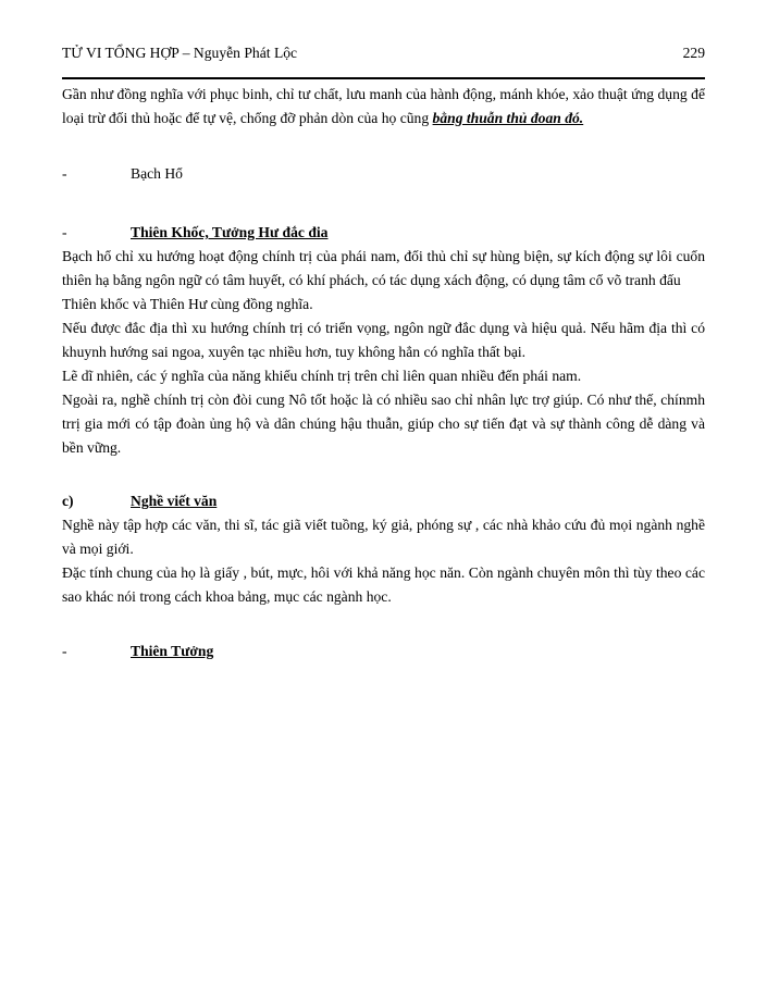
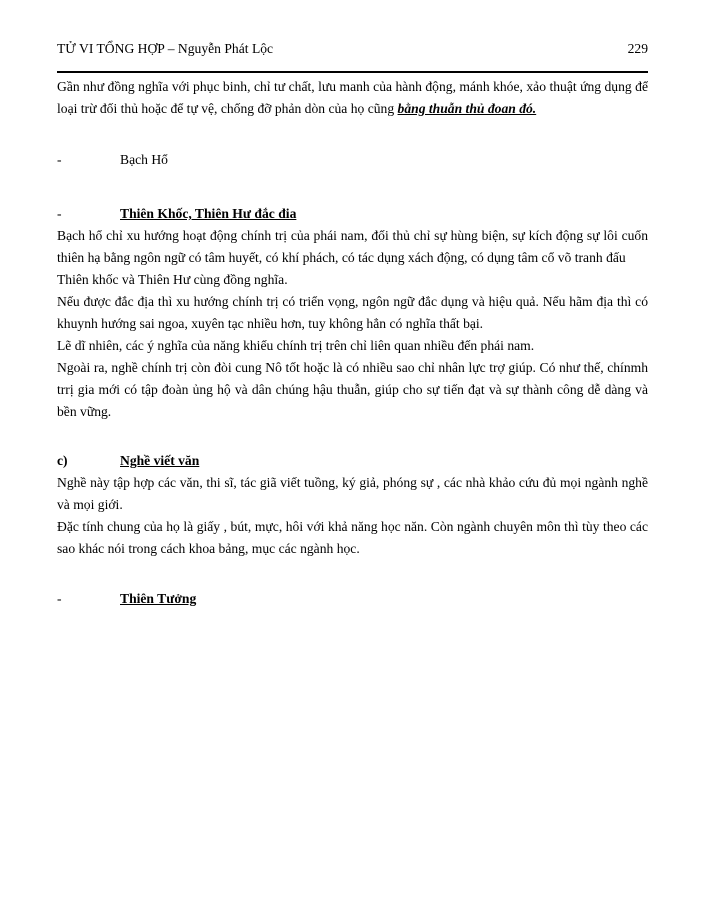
  TỬ VI TỔNG HỢP – Nguyễn Phát Lộc
  229
  Gần như đồng nghĩa với phục binh, chỉ tư chất, lưu manh của hành động, mánh khóe, xảo thuật ứng dụng để loại trừ đối thủ hoặc để tự vệ, chống đỡ phản dòn của họ cũng bằng thuẫn thủ đoan đó.
  -
  Bạch Hổ
  -
- Thiên Khốc, Tưởng Hư đắc đia
+ Thiên Khốc, Thiên Hư đắc đia
  Bạch hổ chỉ xu hướng hoạt động chính trị của phái nam, đối thủ chỉ sự hùng biện, sự kích động sự lôi cuốn thiên hạ bằng ngôn ngữ có tâm huyết, có khí phách, có tác dụng xách động, có dụng tâm cổ võ tranh đấu
  Thiên khốc và Thiên Hư cùng đồng nghĩa.
  Nếu được đắc địa thì xu hướng chính trị có triển vọng, ngôn ngữ đắc dụng và hiệu quả. Nếu hãm địa thì có khuynh hướng sai ngoa, xuyên tạc nhiều hơn, tuy không hẳn có nghĩa thất bại.
  Lẽ dĩ nhiên, các ý nghĩa của năng khiếu chính trị trên chỉ liên quan nhiều đến phái nam.
  Ngoài ra, nghề chính trị còn đòi cung Nô tốt hoặc là có nhiều sao chỉ nhân lực trợ giúp. Có như thế, chínmh trrị gia mới có tập đoàn ủng hộ và dân chúng hậu thuẫn, giúp cho sự tiến đạt và sự thành công dễ dàng và bền vững.
  c)
  Nghề viết văn
  Nghề này tập hợp các văn, thi sĩ, tác giã viết tuồng, ký giả, phóng sự , các nhà khảo cứu đủ mọi ngành nghề và mọi giới.
  Đặc tính chung của họ là giấy , bút, mực, hôi với khả năng học năn. Còn ngành chuyên môn thì tùy theo các sao khác nói trong cách khoa bảng, mục các ngành học.
  -
  Thiên Tưởng
